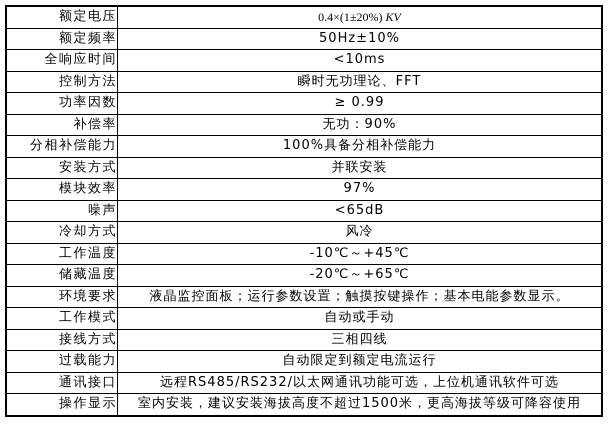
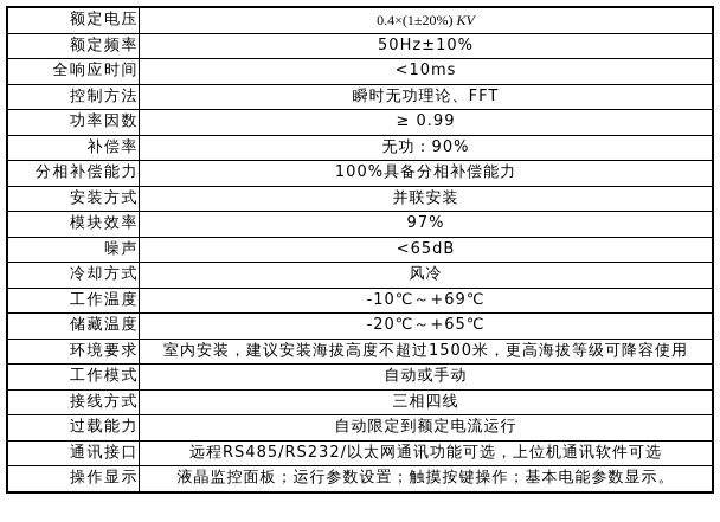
  额定电压	0.4×(1±20%) KV
  额定频率	50Hz±10%
  全响应时间	<10ms
  控制方法	瞬时无功理论、FFT
  功率因数	≥ 0.99
  补偿率	无功：90%
  分相补偿能力	100%具备分相补偿能力
  安装方式	并联安装
  模块效率	97%
  噪声	<65dB
  冷却方式	风冷
- 工作温度	-10℃～+45℃
+ 工作温度	-10℃～+69℃
  储藏温度	-20℃～+65℃
- 环境要求	液晶监控面板；运行参数设置；触摸按键操作；基本电能参数显示。
+ 环境要求	室内安装，建议安装海拔高度不超过1500米，更高海拔等级可降容使用
  工作模式	自动或手动
  接线方式	三相四线
  过载能力	自动限定到额定电流运行
  通讯接口	远程RS485/RS232/以太网通讯功能可选，上位机通讯软件可选
- 操作显示	室内安装，建议安装海拔高度不超过1500米，更高海拔等级可降容使用
+ 操作显示	液晶监控面板；运行参数设置；触摸按键操作；基本电能参数显示。
